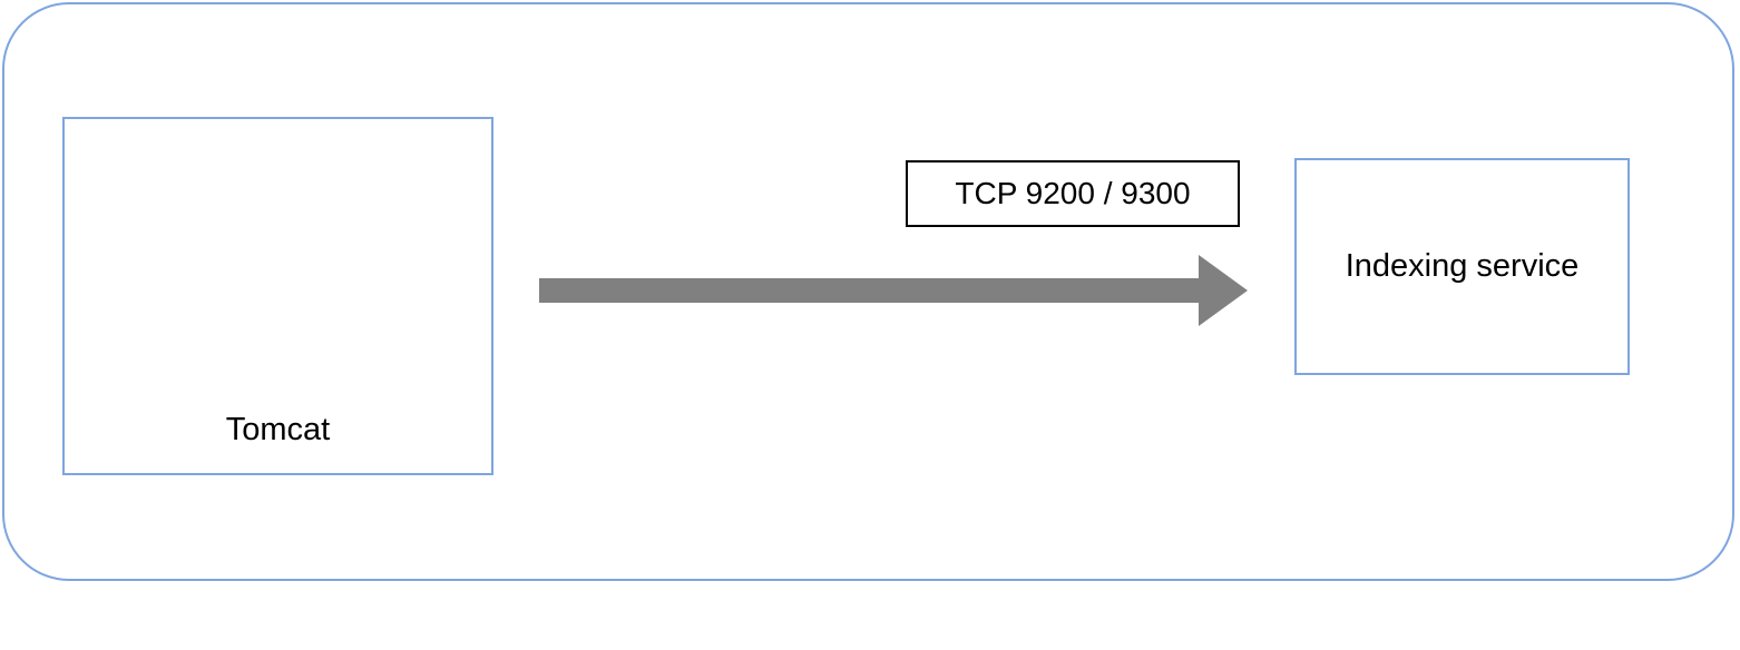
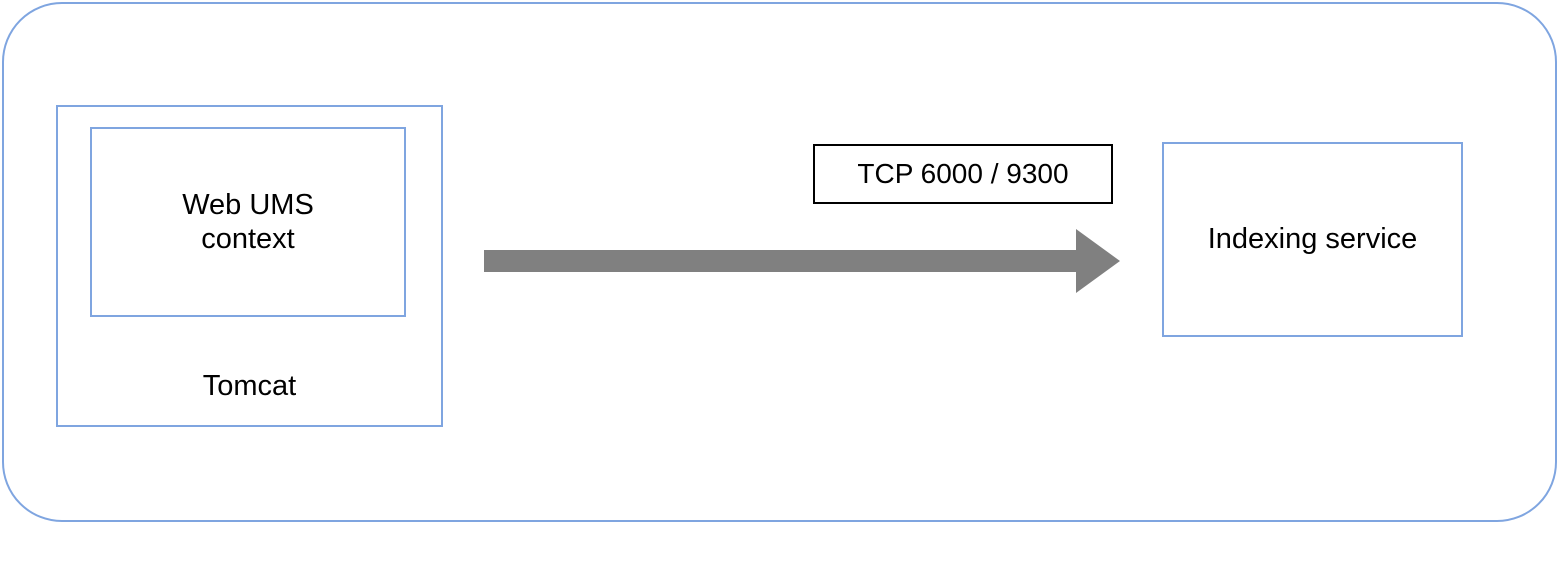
  Tomcat
+ Web UMS
+ context
- TCP 9200 / 9300
+ TCP 6000 / 9300
  Indexing service
